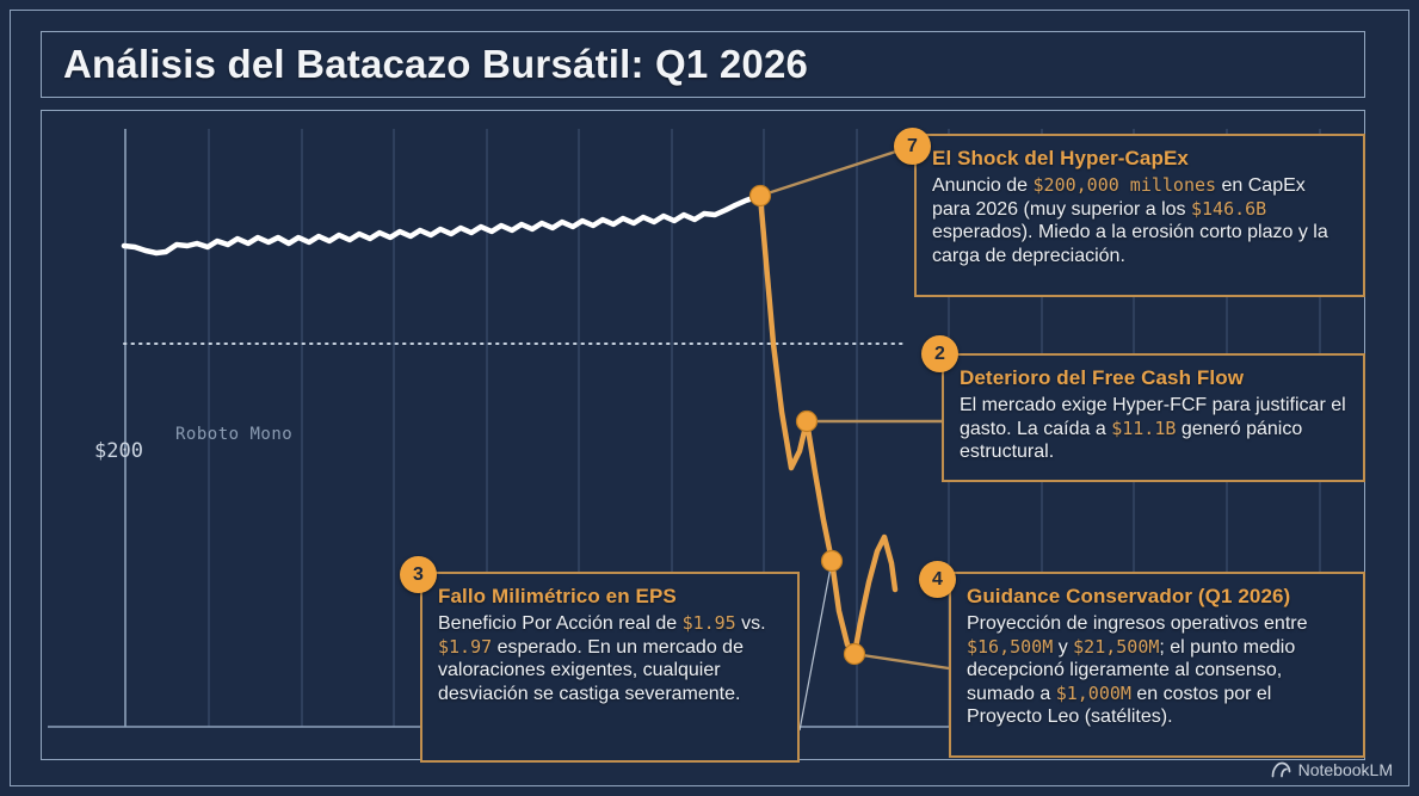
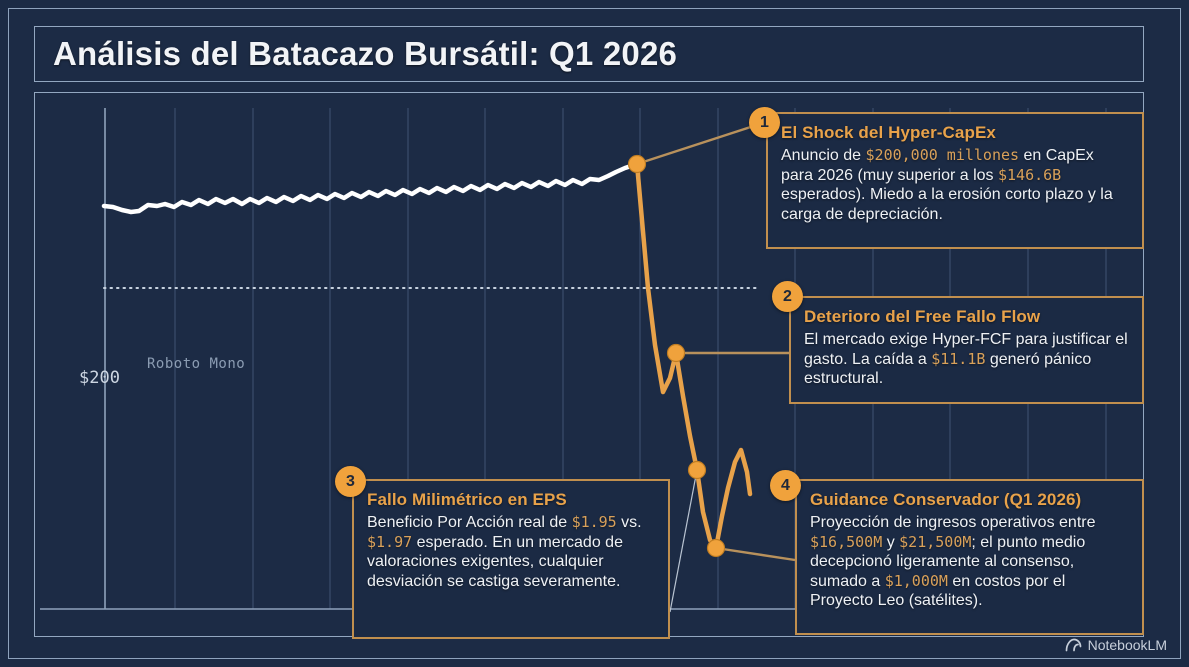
  Análisis del Batacazo Bursátil: Q1 2026
  $200
  Roboto Mono
  El Shock del Hyper-CapEx
  Anuncio de $200,000 millones en CapEx para 2026 (muy superior a los $146.6B esperados). Miedo a la erosión corto plazo y la carga de depreciación.
- 7
+ 1
- Deterioro del Free Cash Flow
+ Deterioro del Free Fallo Flow
  El mercado exige Hyper-FCF para justificar el gasto. La caída a $11.1B generó pánico estructural.
  2
  Fallo Milimétrico en EPS
  Beneficio Por Acción real de $1.95 vs. $1.97 esperado. En un mercado de valoraciones exigentes, cualquier desviación se castiga severamente.
  3
  Guidance Conservador (Q1 2026)
  Proyección de ingresos operativos entre $16,500M y $21,500M; el punto medio decepcionó ligeramente al consenso, sumado a $1,000M en costos por el Proyecto Leo (satélites).
  4
  NotebookLM
